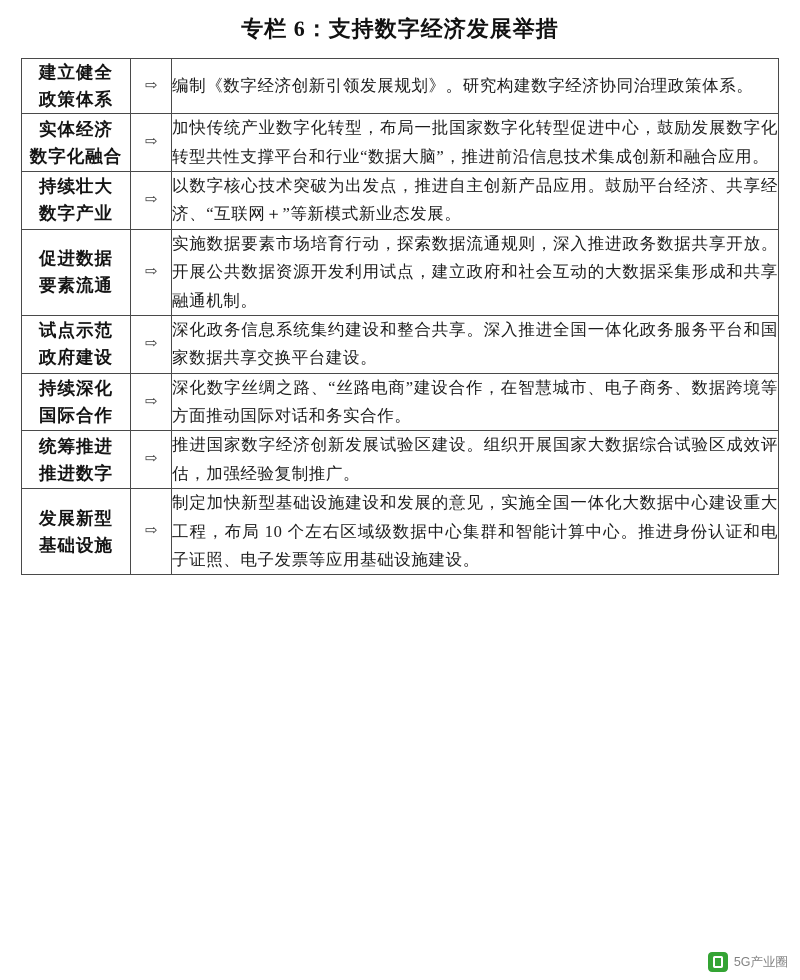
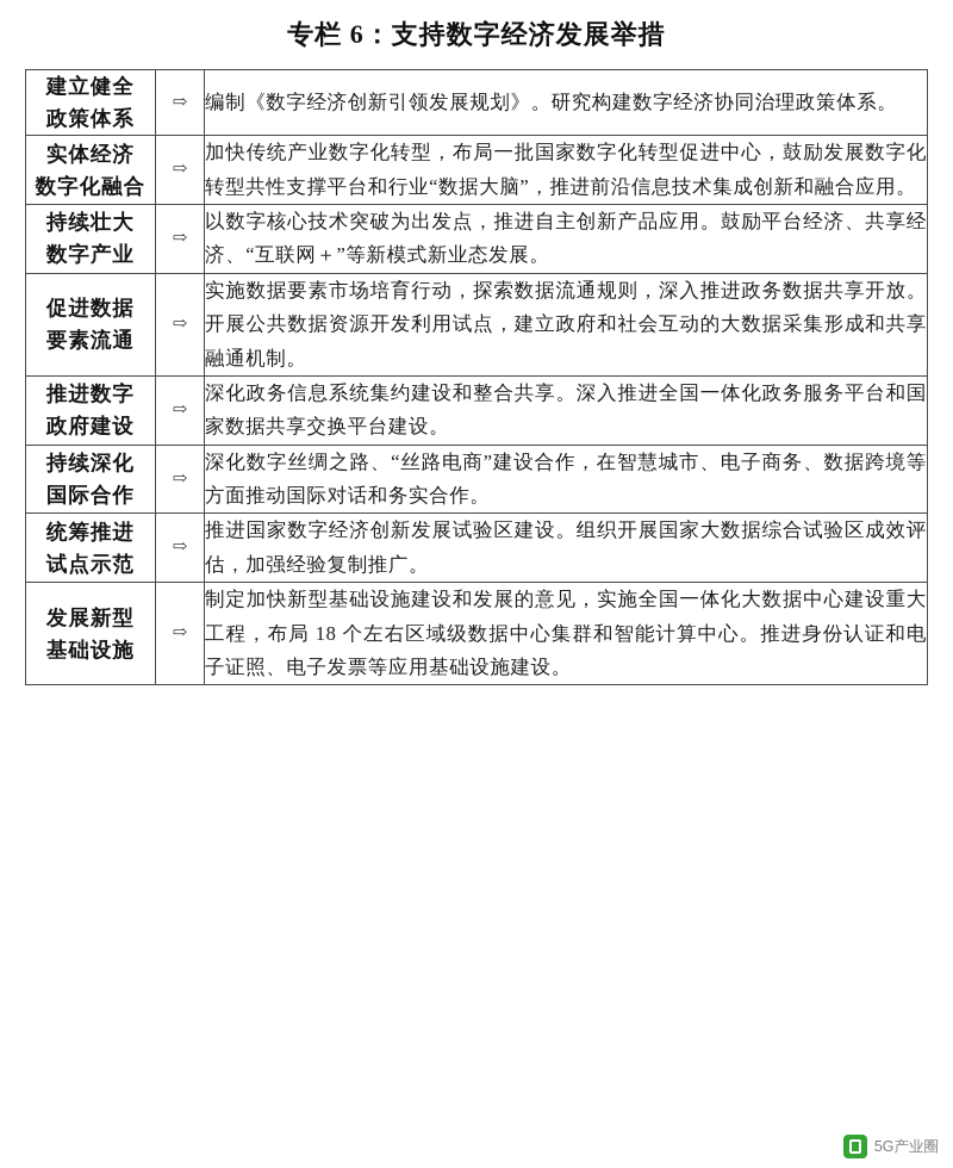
  专栏 6：支持数字经济发展举措
  建立健全 政策体系	⇨	编制《数字经济创新引领发展规划》。研究构建数字经济协同治理政策体系。
  实体经济 数字化融合	⇨	加快传统产业数字化转型，布局一批国家数字化转型促进中心，鼓励发展数字化转型共性支撑平台和行业“数据大脑”，推进前沿信息技术集成创新和融合应用。
  持续壮大 数字产业	⇨	以数字核心技术突破为出发点，推进自主创新产品应用。鼓励平台经济、共享经济、“互联网＋”等新模式新业态发展。
  促进数据 要素流通	⇨	实施数据要素市场培育行动，探索数据流通规则，深入推进政务数据共享开放。开展公共数据资源开发利用试点，建立政府和社会互动的大数据采集形成和共享融通机制。
- 试点示范 政府建设	⇨	深化政务信息系统集约建设和整合共享。深入推进全国一体化政务服务平台和国家数据共享交换平台建设。
+ 推进数字 政府建设	⇨	深化政务信息系统集约建设和整合共享。深入推进全国一体化政务服务平台和国家数据共享交换平台建设。
  持续深化 国际合作	⇨	深化数字丝绸之路、“丝路电商”建设合作，在智慧城市、电子商务、数据跨境等方面推动国际对话和务实合作。
- 统筹推进 推进数字	⇨	推进国家数字经济创新发展试验区建设。组织开展国家大数据综合试验区成效评估，加强经验复制推广。
+ 统筹推进 试点示范	⇨	推进国家数字经济创新发展试验区建设。组织开展国家大数据综合试验区成效评估，加强经验复制推广。
- 发展新型 基础设施	⇨	制定加快新型基础设施建设和发展的意见，实施全国一体化大数据中心建设重大工程，布局 10 个左右区域级数据中心集群和智能计算中心。推进身份认证和电子证照、电子发票等应用基础设施建设。
+ 发展新型 基础设施	⇨	制定加快新型基础设施建设和发展的意见，实施全国一体化大数据中心建设重大工程，布局 18 个左右区域级数据中心集群和智能计算中心。推进身份认证和电子证照、电子发票等应用基础设施建设。
  5G产业圈
